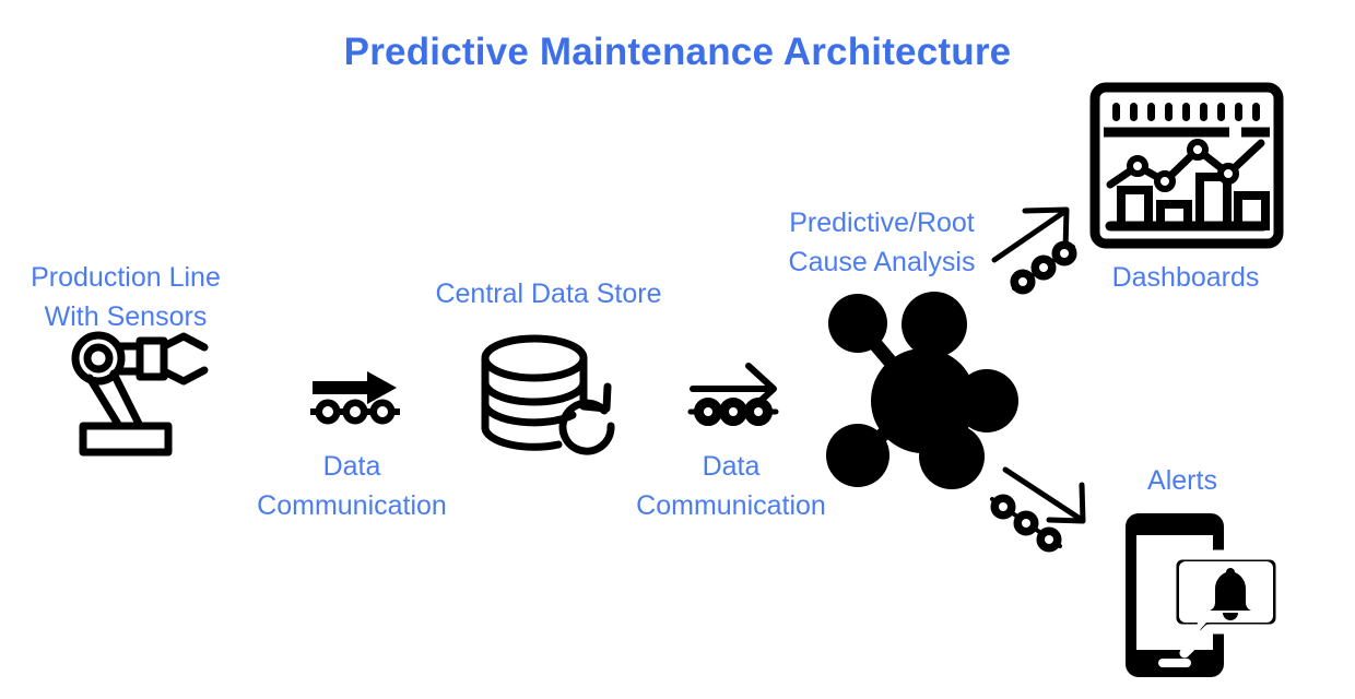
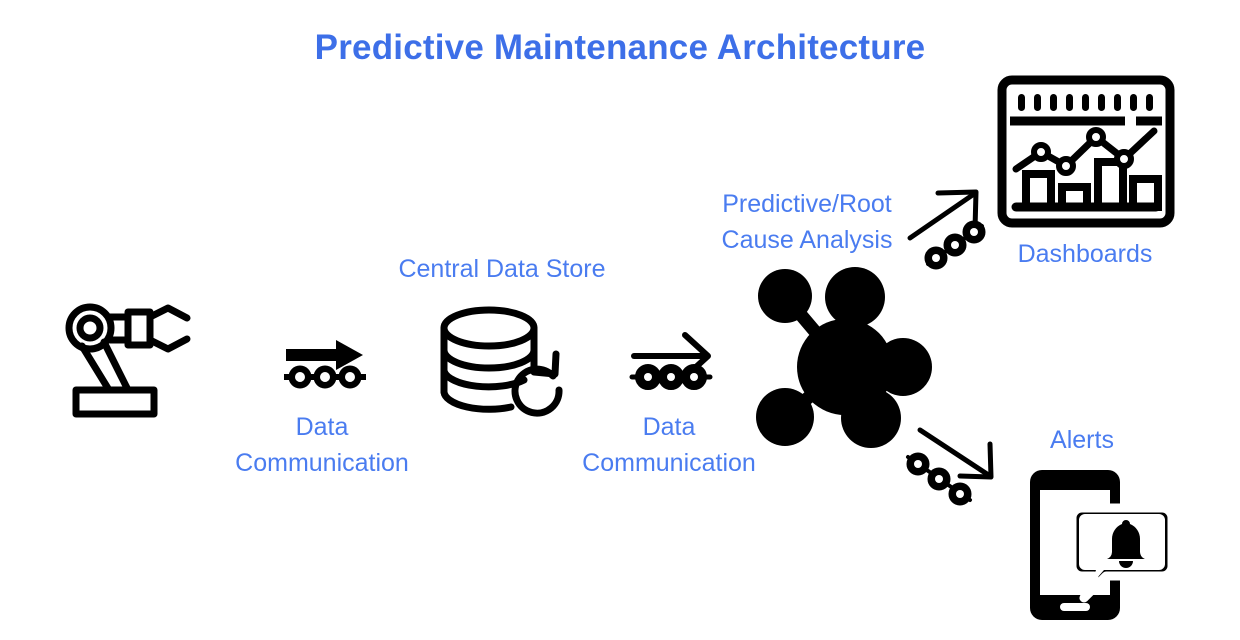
  Predictive Maintenance Architecture
- Production Line
- With Sensors
  Data
  Communication
  Central Data Store
  Data
  Communication
  Predictive/Root
  Cause Analysis
  Dashboards
  Alerts
